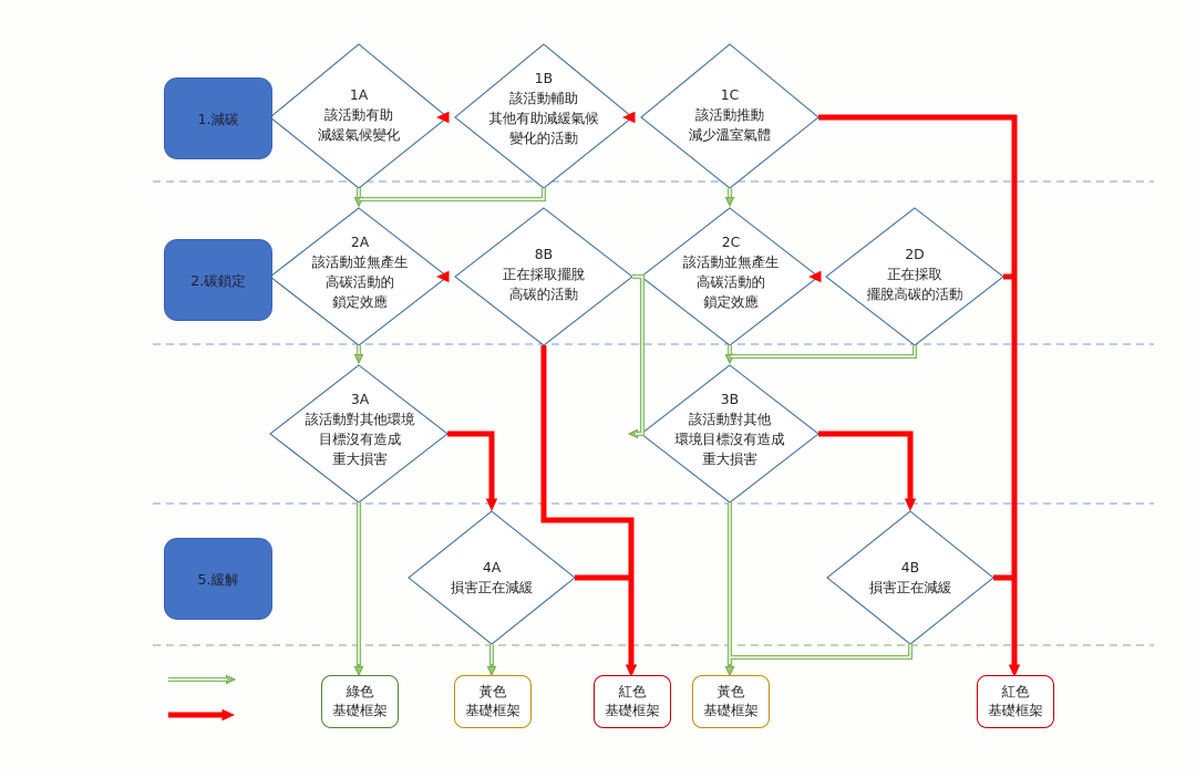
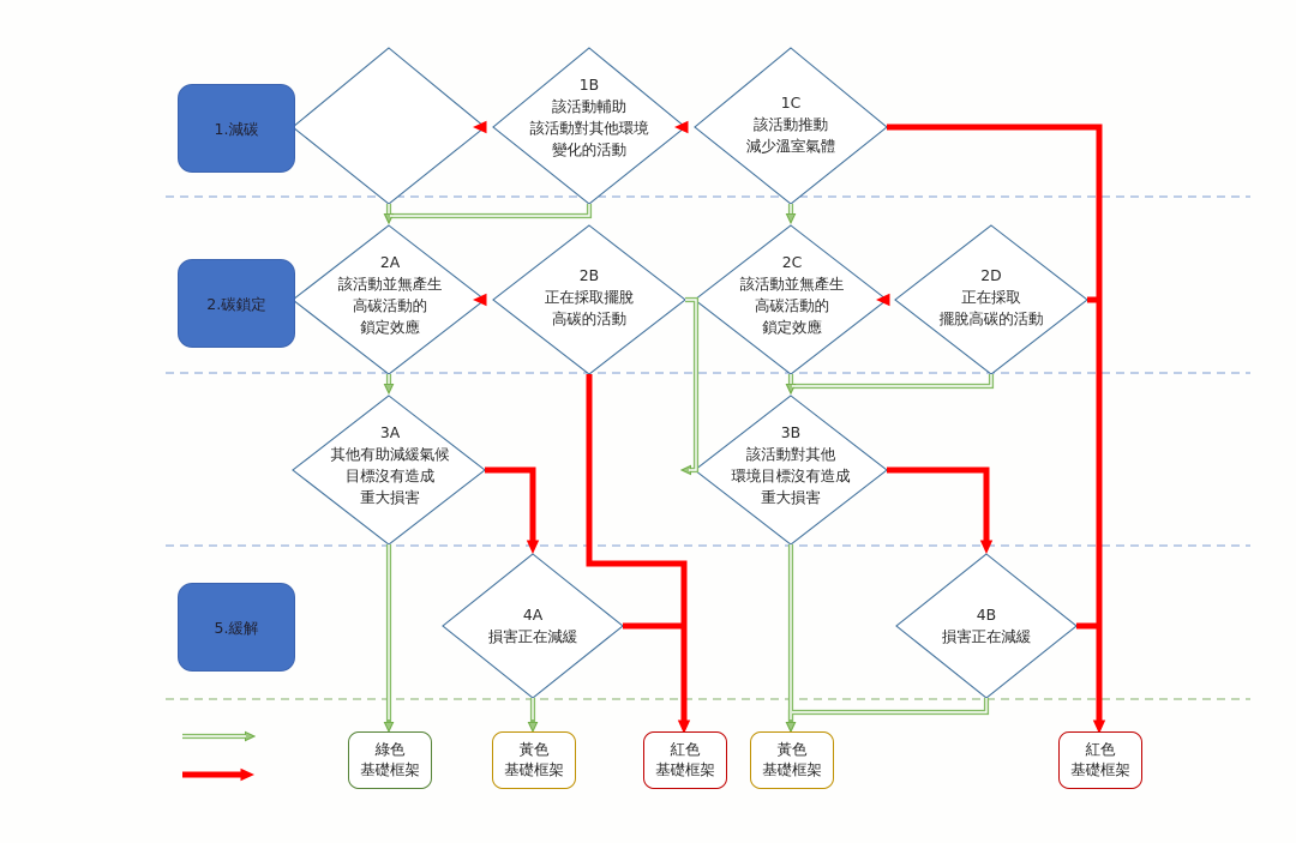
  1.減碳
  2.碳鎖定
  5.緩解
- 1A
- 該活動有助
- 減緩氣候變化
  1B
  該活動輔助
- 其他有助減緩氣候
+ 該活動對其他環境
  變化的活動
  1C
  該活動推動
  減少溫室氣體
  2A
  該活動並無產生
  高碳活動的
  鎖定效應
- 8B
+ 2B
  正在採取擺脫
  高碳的活動
  2C
  該活動並無產生
  高碳活動的
  鎖定效應
  2D
  正在採取
  擺脫高碳的活動
  3A
- 該活動對其他環境
+ 其他有助減緩氣候
  目標沒有造成
  重大損害
  3B
  該活動對其他
  環境目標沒有造成
  重大損害
  4A
  損害正在減緩
  4B
  損害正在減緩
  綠色
  基礎框架
  黃色
  基礎框架
  紅色
  基礎框架
  黃色
  基礎框架
  紅色
  基礎框架
